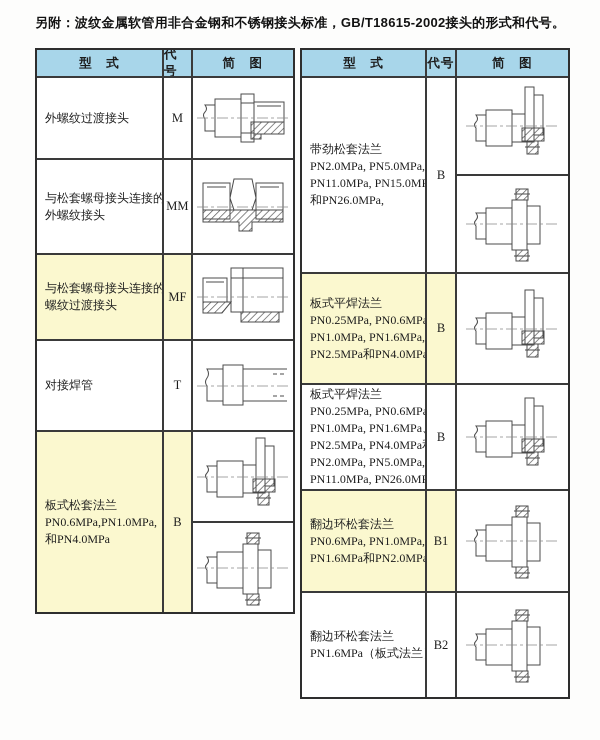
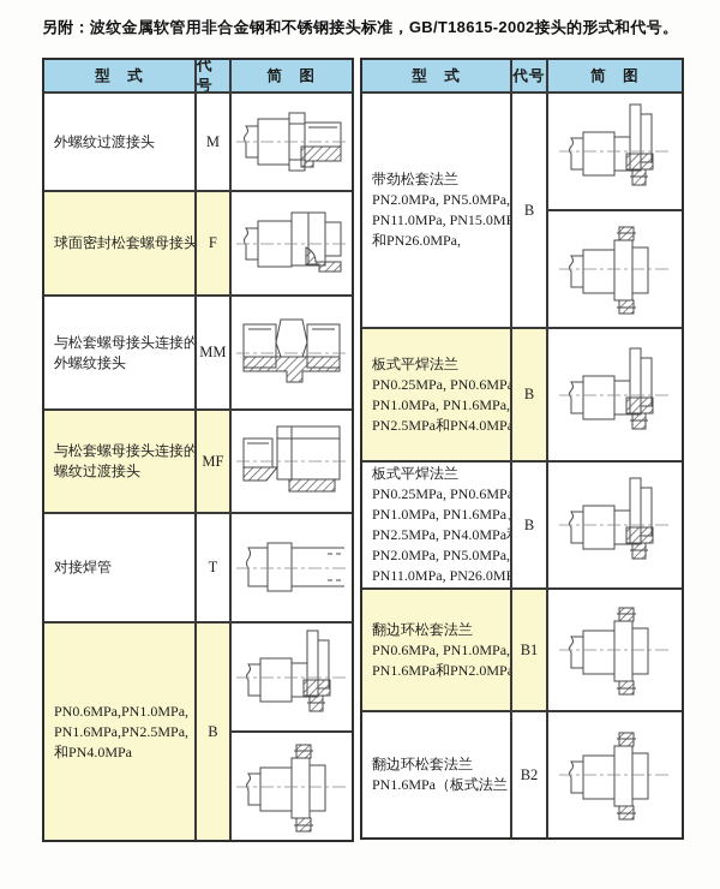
  另附：波纹金属软管用非合金钢和不锈钢接头标准，GB/T18615-2002接头的形式和代号。
  型 式
  代号
  简 图
  外螺纹过渡接头
  M
+ 球面密封松套螺母接头
+ F
  与松套螺母接头连接的
  外螺纹接头
  MM
  与松套螺母接头连接的
  螺纹过渡接头
  MF
  对接焊管
  T
- 板式松套法兰
  PN0.6MPa,PN1.0MPa,
+ PN1.6MPa,PN2.5MPa,
  和PN4.0MPa
  B
  型 式
  代号
  简 图
  带劲松套法兰
  PN2.0MPa, PN5.0MPa,
  PN11.0MPa, PN15.0M
  和PN26.0MPa,
  B
  板式平焊法兰
  PN0.25MPa, PN0.6MP
  PN1.0MPa, PN1.6MPa,
  PN2.5MPa和PN4.0MP
  B
  板式平焊法兰
  PN0.25MPa, PN0.6MP
  PN1.0MPa, PN1.6MPa
  PN2.5MPa, PN4.0MPa
  PN2.0MPa, PN5.0MPa,
  PN11.0MPa, PN26.0M
  B
  翻边环松套法兰
  PN0.6MPa, PN1.0MPa,
  PN1.6MPa和PN2.0MP
  B1
  翻边环松套法兰
  PN1.6MPa（板式法兰
  B2
